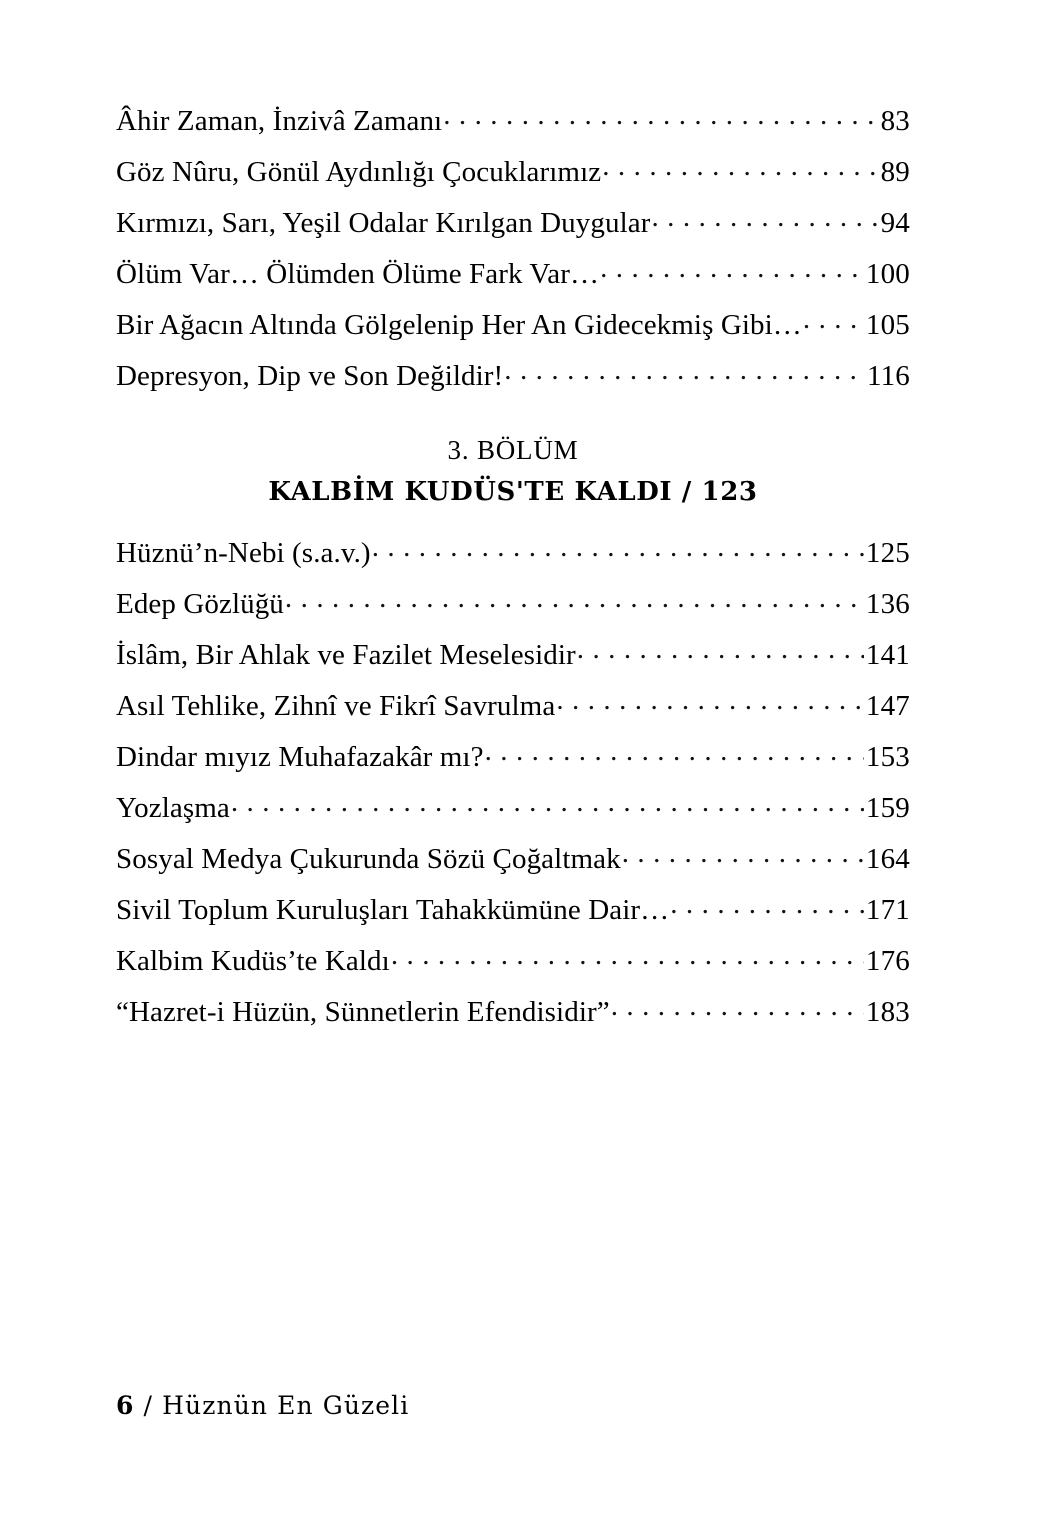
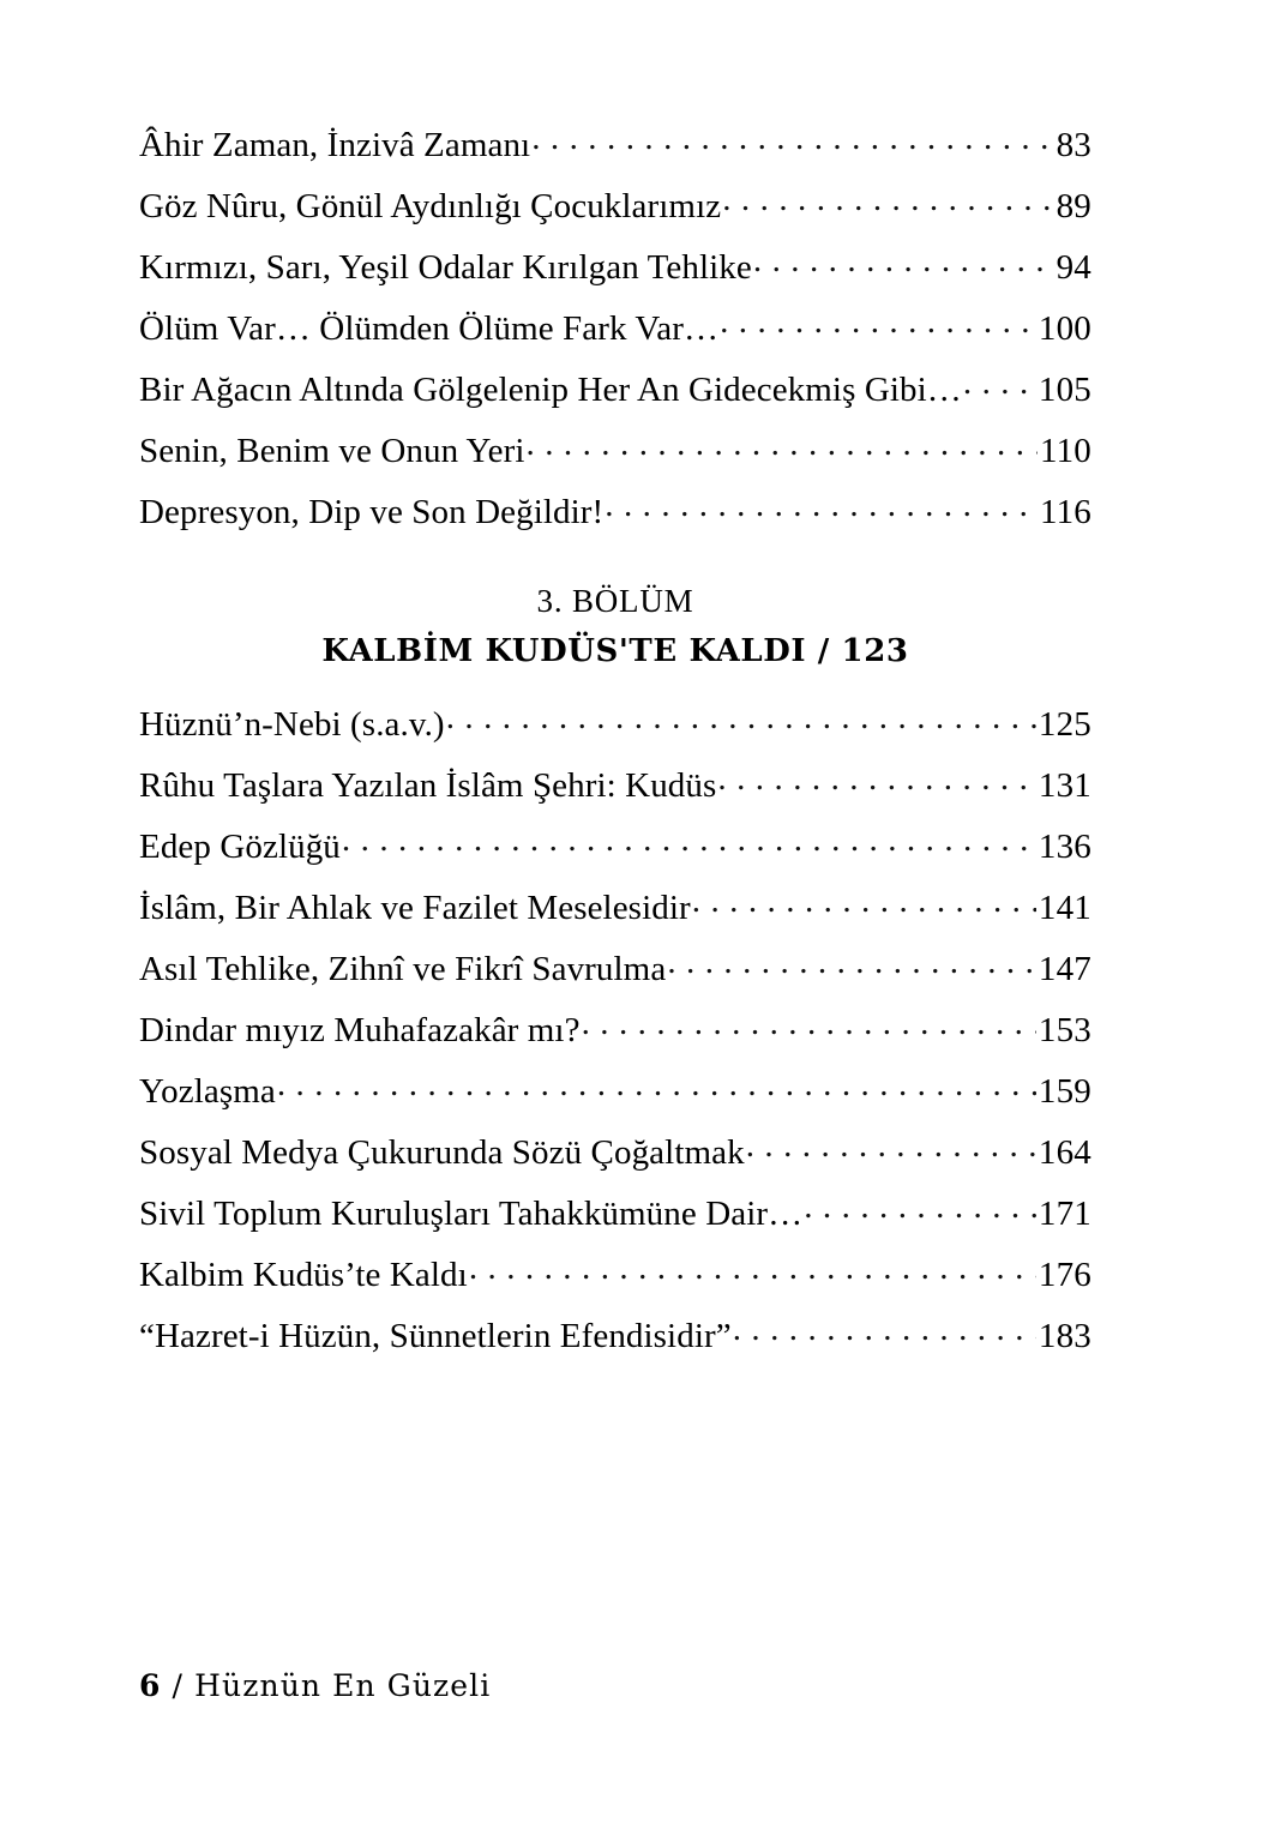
  Âhir Zaman, İnzivâ Zamanı
  83
  Göz Nûru, Gönül Aydınlığı Çocuklarımız
  89
- Kırmızı, Sarı, Yeşil Odalar Kırılgan Duygular
+ Kırmızı, Sarı, Yeşil Odalar Kırılgan Tehlike
  94
  Ölüm Var… Ölümden Ölüme Fark Var…
  100
  Bir Ağacın Altında Gölgelenip Her An Gidecekmiş Gibi…
  105
+ Senin, Benim ve Onun Yeri
+ 110
  Depresyon, Dip ve Son Değildir!
  116
  3. BÖLÜM
  KALBİM KUDÜS'TE KALDI / 123
  Hüznü’n-Nebi (s.a.v.)
  125
+ Rûhu Taşlara Yazılan İslâm Şehri: Kudüs
+ 131
  Edep Gözlüğü
  136
  İslâm, Bir Ahlak ve Fazilet Meselesidir
  141
  Asıl Tehlike, Zihnî ve Fikrî Savrulma
  147
  Dindar mıyız Muhafazakâr mı?
  153
  Yozlaşma
  159
  Sosyal Medya Çukurunda Sözü Çoğaltmak
  164
  Sivil Toplum Kuruluşları Tahakkümüne Dair…
  171
  Kalbim Kudüs’te Kaldı
  176
  “Hazret-i Hüzün, Sünnetlerin Efendisidir”
  183
  6 / Hüznün En Güzeli
